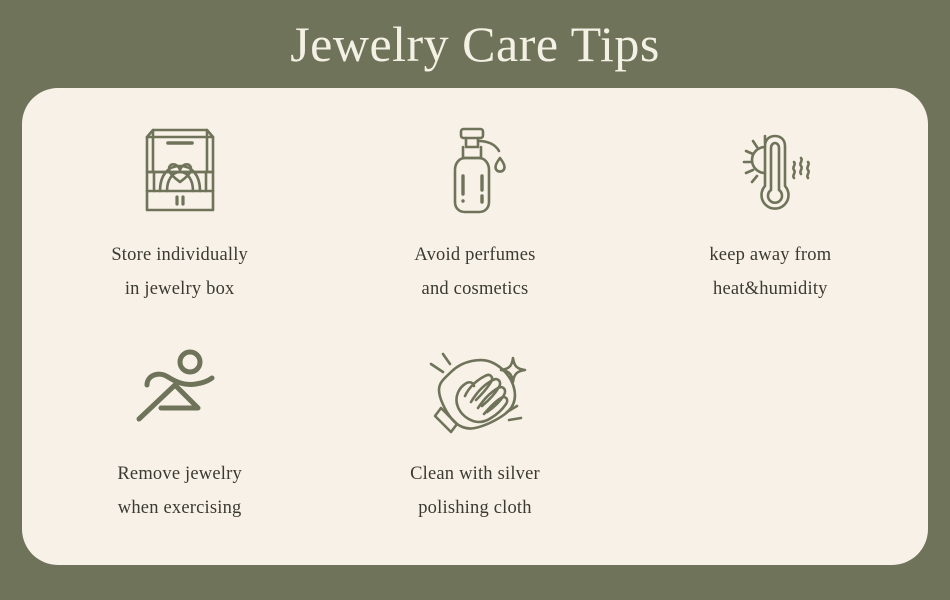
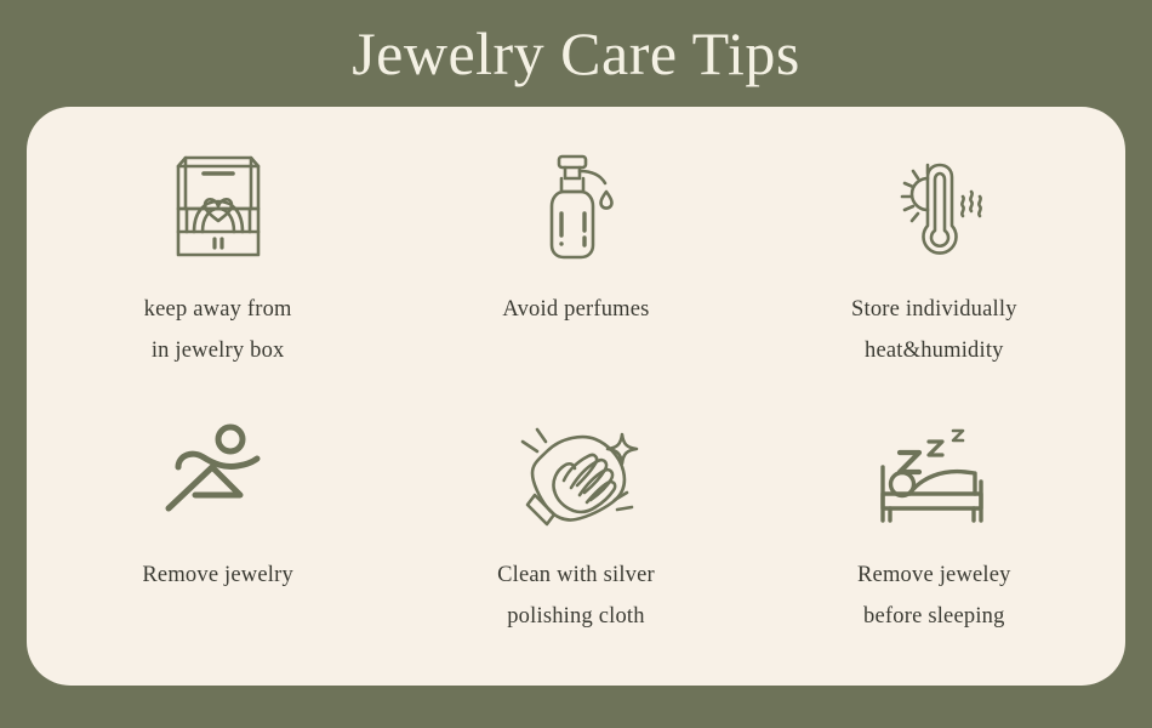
  Jewelry Care Tips
- Store individually
+ keep away from
  in jewelry box
  Avoid perfumes
- and cosmetics
- keep away from
+ Store individually
  heat&humidity
  Remove jewelry
- when exercising
  Clean with silver
  polishing cloth
+ Remove jeweley
+ before sleeping
